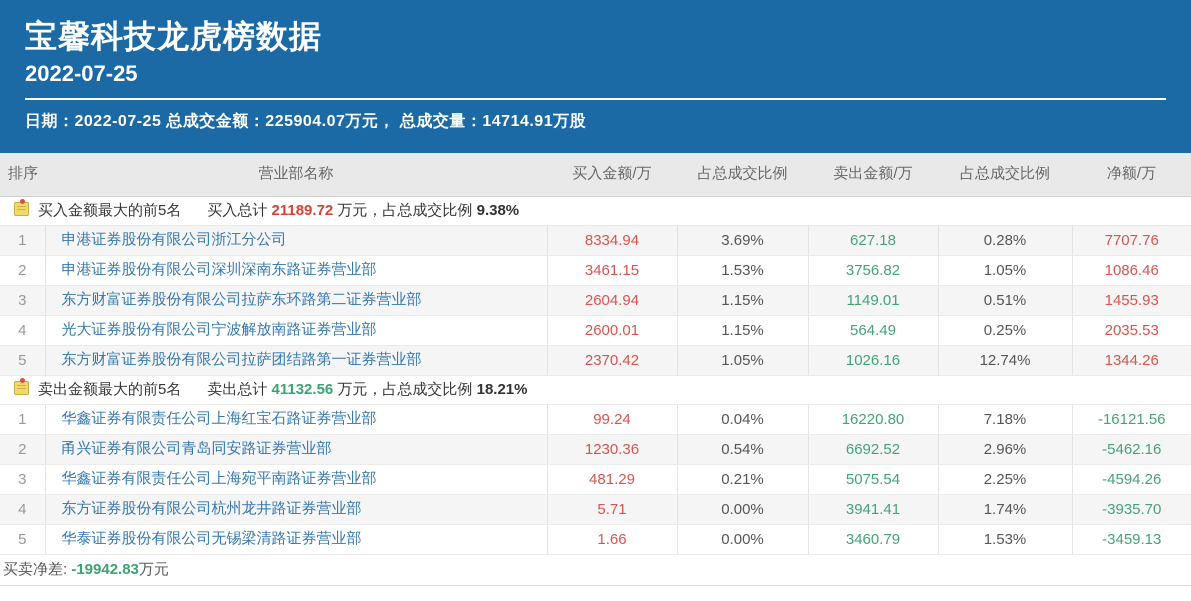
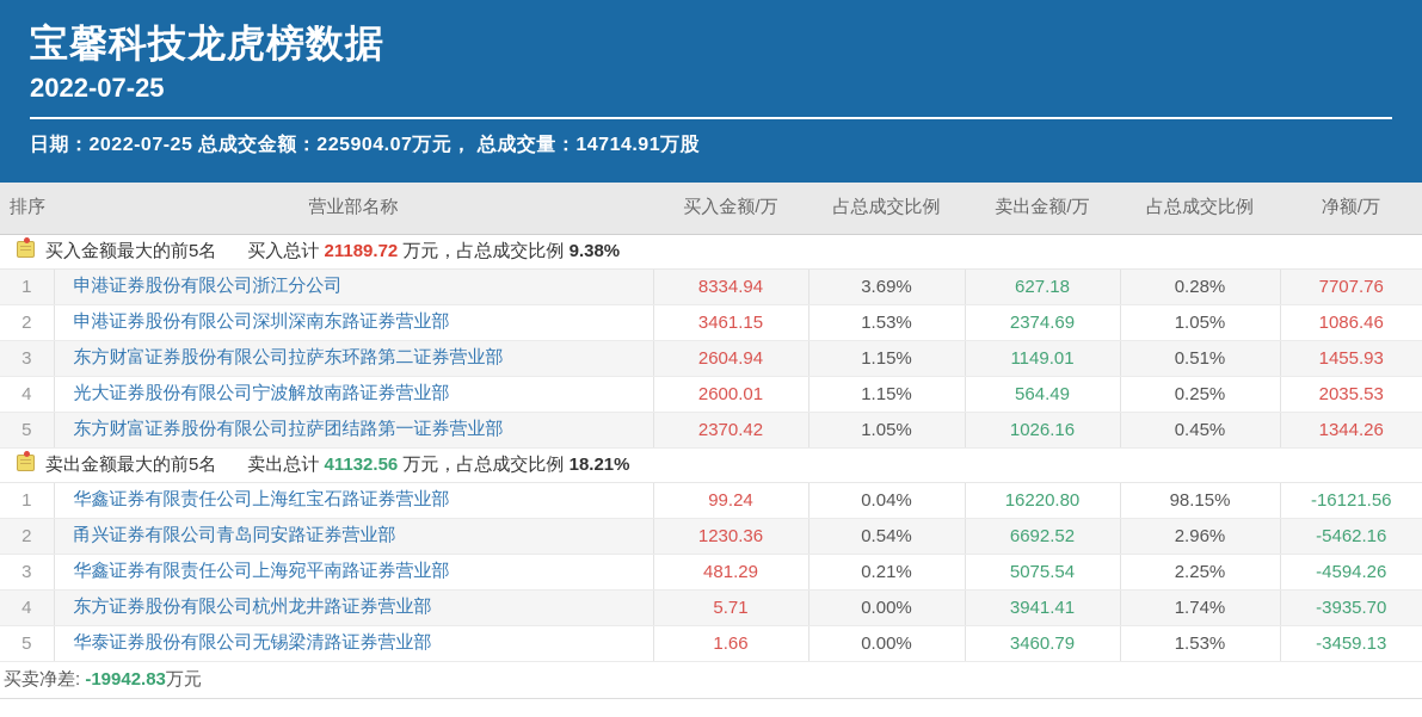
  宝馨科技龙虎榜数据
  2022-07-25
  日期：2022-07-25 总成交金额：225904.07万元， 总成交量：14714.91万股
  排序	营业部名称	买入金额/万	占总成交比例	卖出金额/万	占总成交比例	净额/万
  买入金额最大的前5名 买入总计 21189.72 万元，占总成交比例 9.38%
  1	申港证券股份有限公司浙江分公司	8334.94	3.69%	627.18	0.28%	7707.76
- 2	申港证券股份有限公司深圳深南东路证券营业部	3461.15	1.53%	3756.82	1.05%	1086.46
+ 2	申港证券股份有限公司深圳深南东路证券营业部	3461.15	1.53%	2374.69	1.05%	1086.46
  3	东方财富证券股份有限公司拉萨东环路第二证券营业部	2604.94	1.15%	1149.01	0.51%	1455.93
  4	光大证券股份有限公司宁波解放南路证券营业部	2600.01	1.15%	564.49	0.25%	2035.53
- 5	东方财富证券股份有限公司拉萨团结路第一证券营业部	2370.42	1.05%	1026.16	12.74%	1344.26
+ 5	东方财富证券股份有限公司拉萨团结路第一证券营业部	2370.42	1.05%	1026.16	0.45%	1344.26
  卖出金额最大的前5名 卖出总计 41132.56 万元，占总成交比例 18.21%
- 1	华鑫证券有限责任公司上海红宝石路证券营业部	99.24	0.04%	16220.80	7.18%	-16121.56
+ 1	华鑫证券有限责任公司上海红宝石路证券营业部	99.24	0.04%	16220.80	98.15%	-16121.56
  2	甬兴证券有限公司青岛同安路证券营业部	1230.36	0.54%	6692.52	2.96%	-5462.16
  3	华鑫证券有限责任公司上海宛平南路证券营业部	481.29	0.21%	5075.54	2.25%	-4594.26
  4	东方证券股份有限公司杭州龙井路证券营业部	5.71	0.00%	3941.41	1.74%	-3935.70
  5	华泰证券股份有限公司无锡梁清路证券营业部	1.66	0.00%	3460.79	1.53%	-3459.13
  买卖净差: -19942.83万元
